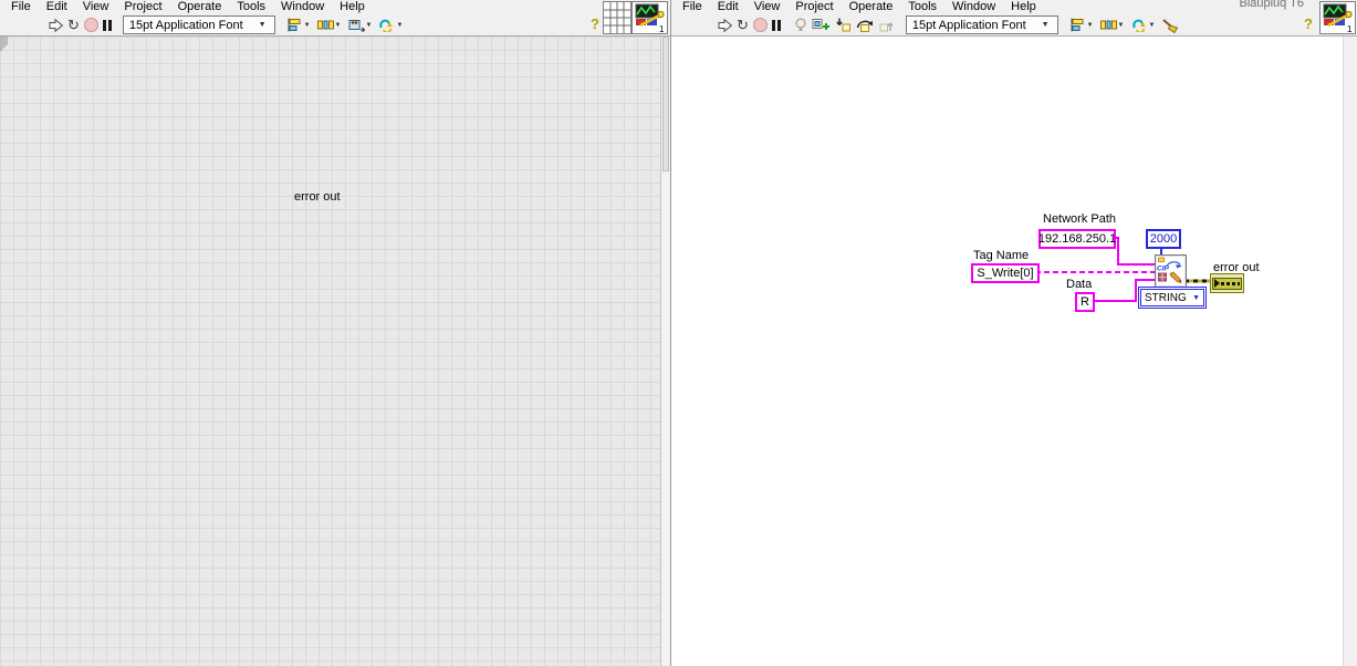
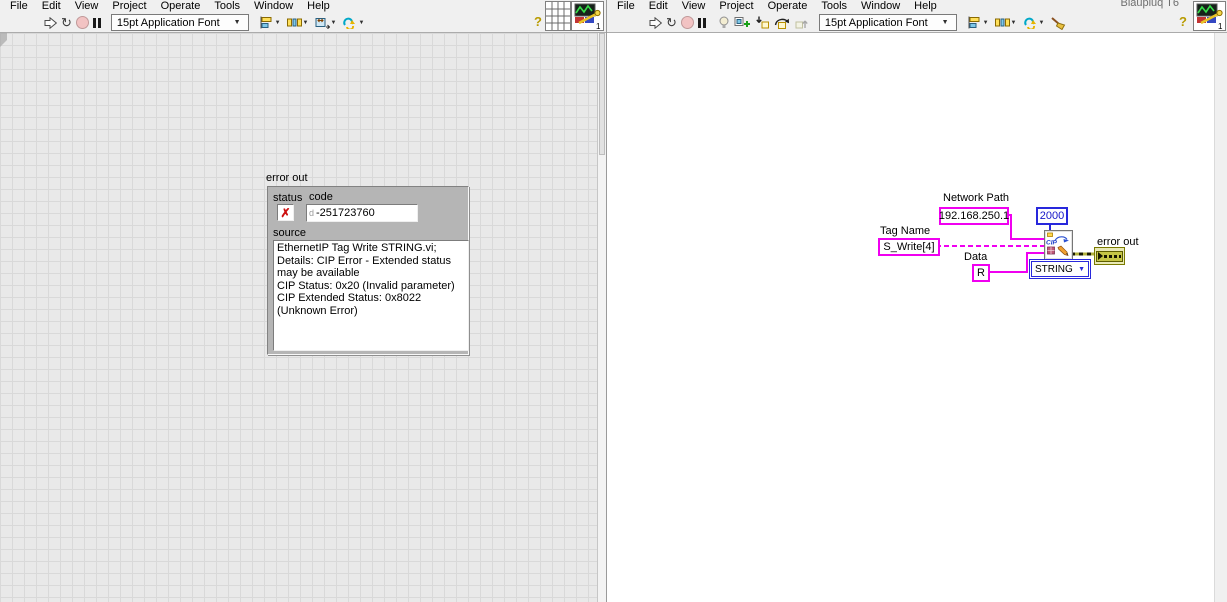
  File
  Edit
  View
  Project
  Operate
  Tools
  Window
  Help
  ↻
  15pt Application Font
  ?
  1
  error out
+ status
+ code
+ ✗
+ d
+ -251723760
+ source
+ EthernetIP Tag Write STRING.vi;
+ Details: CIP Error - Extended status may be available
+ CIP Status: 0x20 (Invalid parameter)
+ CIP Extended Status: 0x8022 (Unknown Error)
  Blaupluq T6
  File
  Edit
  View
  Project
  Operate
  Tools
  Window
  Help
  ↻
  15pt Application Font
  ?
  1
  Network Path
  192.168.250.1
  2000
  Tag Name
- S_Write[0]
+ S_Write[4]
  Data
  R
  STRING
  error out
